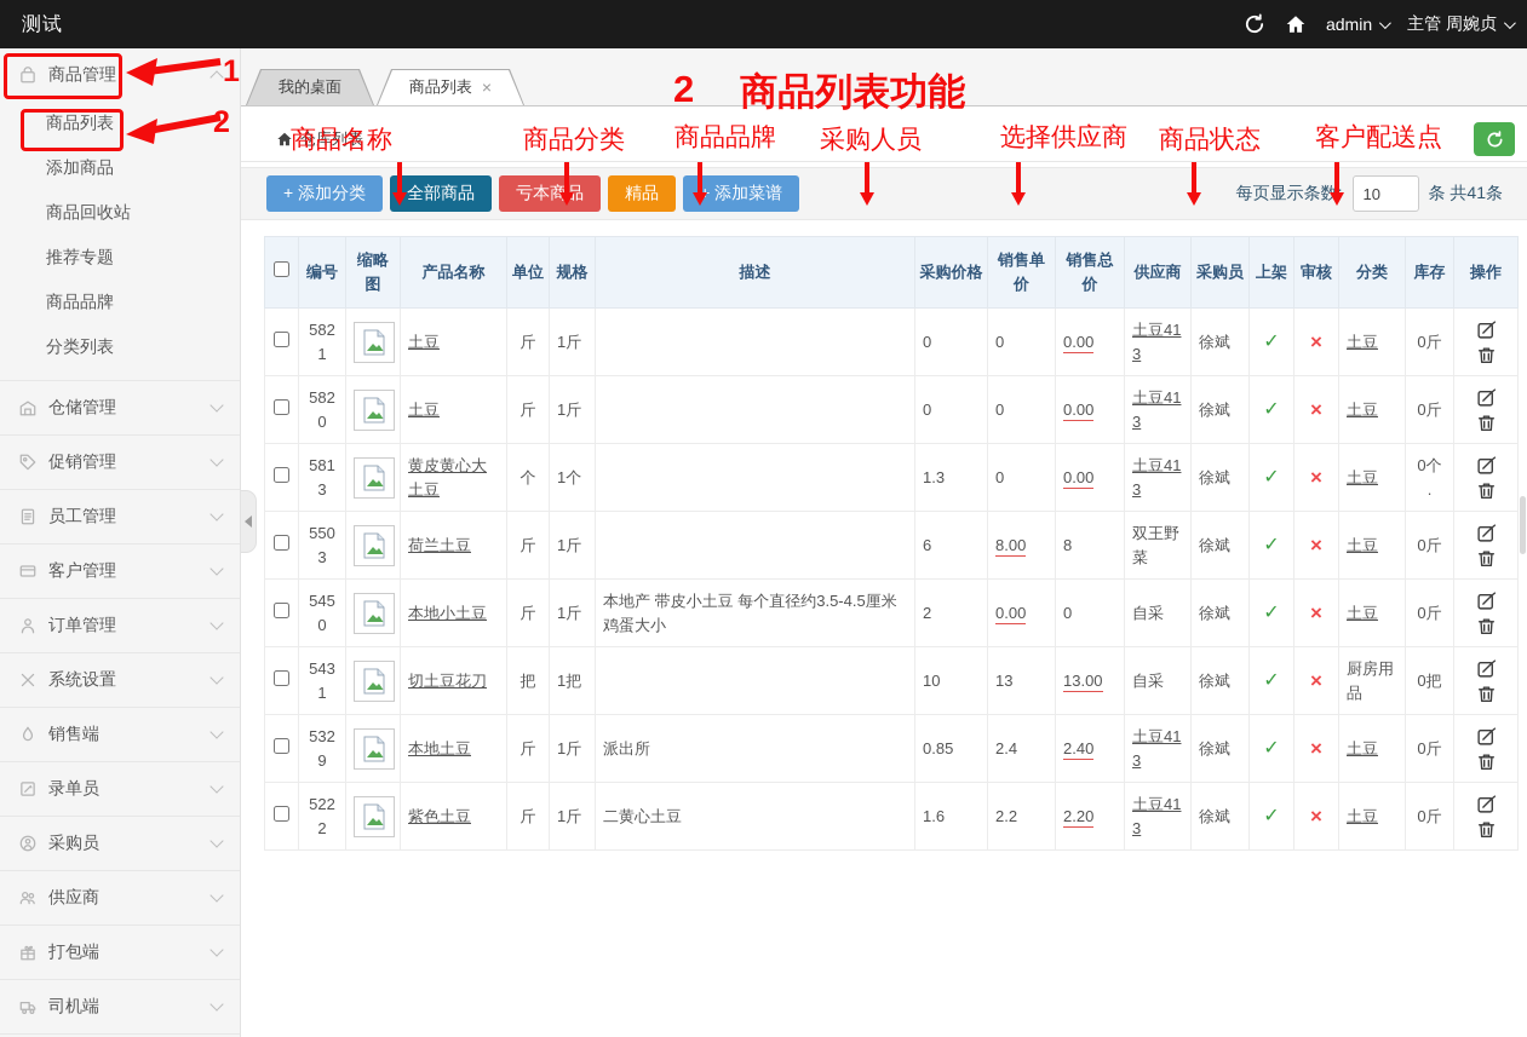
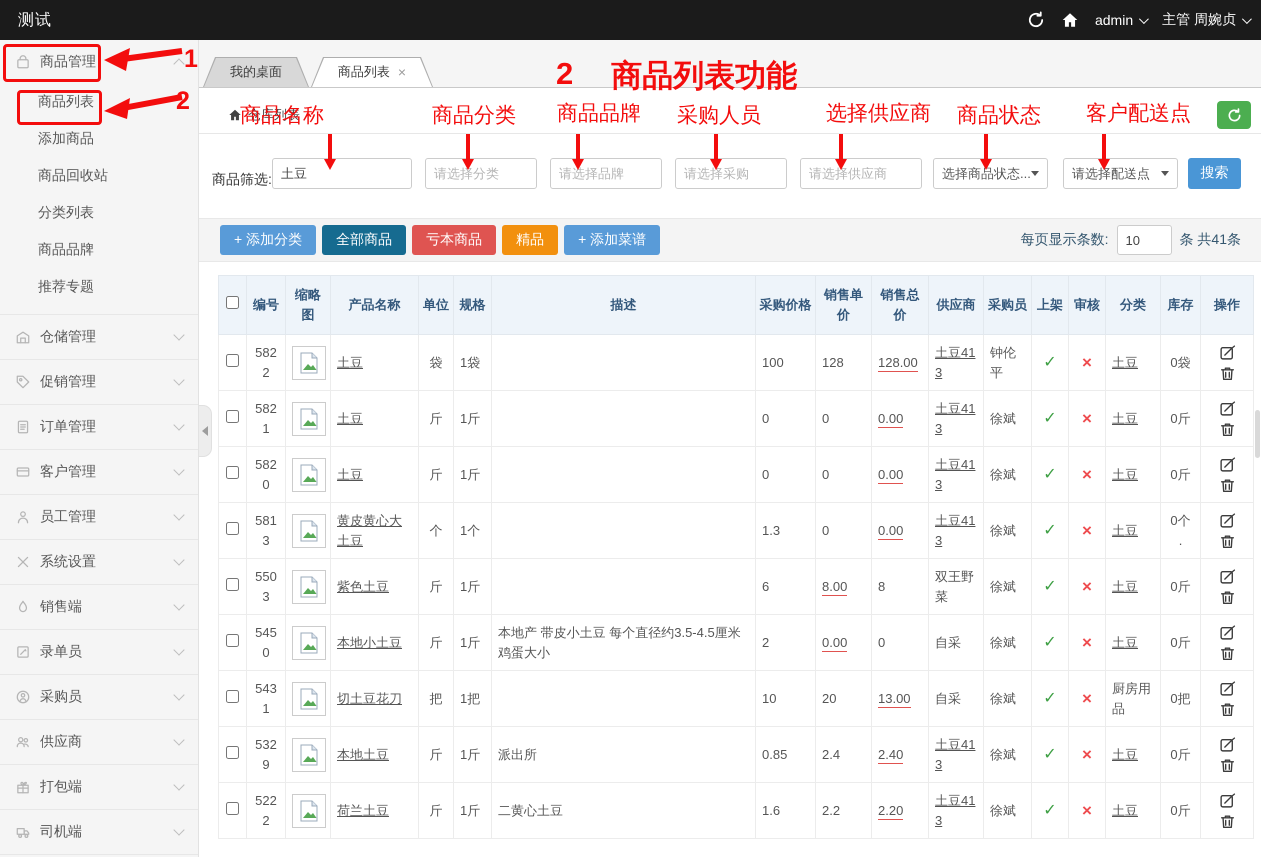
  测试
  admin
  主管 周婉贞
  商品管理
  商品列表
  添加商品
  商品回收站
- 推荐专题
+ 分类列表
  商品品牌
- 分类列表
+ 推荐专题
  仓储管理
  促销管理
- 员工管理
+ 订单管理
  客户管理
- 订单管理
+ 员工管理
  系统设置
  销售端
  录单员
  采购员
  供应商
  打包端
  司机端
  我的桌面
  商品列表
  ×
  仓库列表
+ 商品筛选:
+ 土豆
+ 请选择分类
+ 请选择品牌
+ 请选择采购
+ 请选择供应商
+ 选择商品状态...
+ 请选择配送点
+ 搜索
  + 添加分类
  全部商品
  亏本商品
  精品
  + 添加菜谱
  每页显示条数:
  10
  条 共41条
  	编号	缩略图	产品名称	单位	规格	描述	采购价格	销售单价	销售总价	供应商	采购员	上架	审核	分类	库存	操作
+ 	5822		土豆	袋	1袋		100	128	128.00	土豆413	钟伦平	✓	×	土豆	0袋
  	5821		土豆	斤	1斤		0	0	0.00	土豆413	徐斌	✓	×	土豆	0斤
  	5820		土豆	斤	1斤		0	0	0.00	土豆413	徐斌	✓	×	土豆	0斤
  	5813		黄皮黄心大土豆	个	1个		1.3	0	0.00	土豆413	徐斌	✓	×	土豆	0个 .
- 	5503		荷兰土豆	斤	1斤		6	8.00	8	双王野菜	徐斌	✓	×	土豆	0斤
+ 	5503		紫色土豆	斤	1斤		6	8.00	8	双王野菜	徐斌	✓	×	土豆	0斤
  	5450		本地小土豆	斤	1斤	本地产 带皮小土豆 每个直径约3.5-4.5厘米 鸡蛋大小	2	0.00	0	自采	徐斌	✓	×	土豆	0斤
- 	5431		切土豆花刀	把	1把		10	13	13.00	自采	徐斌	✓	×	厨房用品	0把
+ 	5431		切土豆花刀	把	1把		10	20	13.00	自采	徐斌	✓	×	厨房用品	0把
  	5329		本地土豆	斤	1斤	派出所	0.85	2.4	2.40	土豆413	徐斌	✓	×	土豆	0斤
- 	5222		紫色土豆	斤	1斤	二黄心土豆	1.6	2.2	2.20	土豆413	徐斌	✓	×	土豆	0斤
+ 	5222		荷兰土豆	斤	1斤	二黄心土豆	1.6	2.2	2.20	土豆413	徐斌	✓	×	土豆	0斤
  1
  2
  2
  商品列表功能
  商品名称
  商品分类
  商品品牌
  采购人员
  选择供应商
  商品状态
  客户配送点
